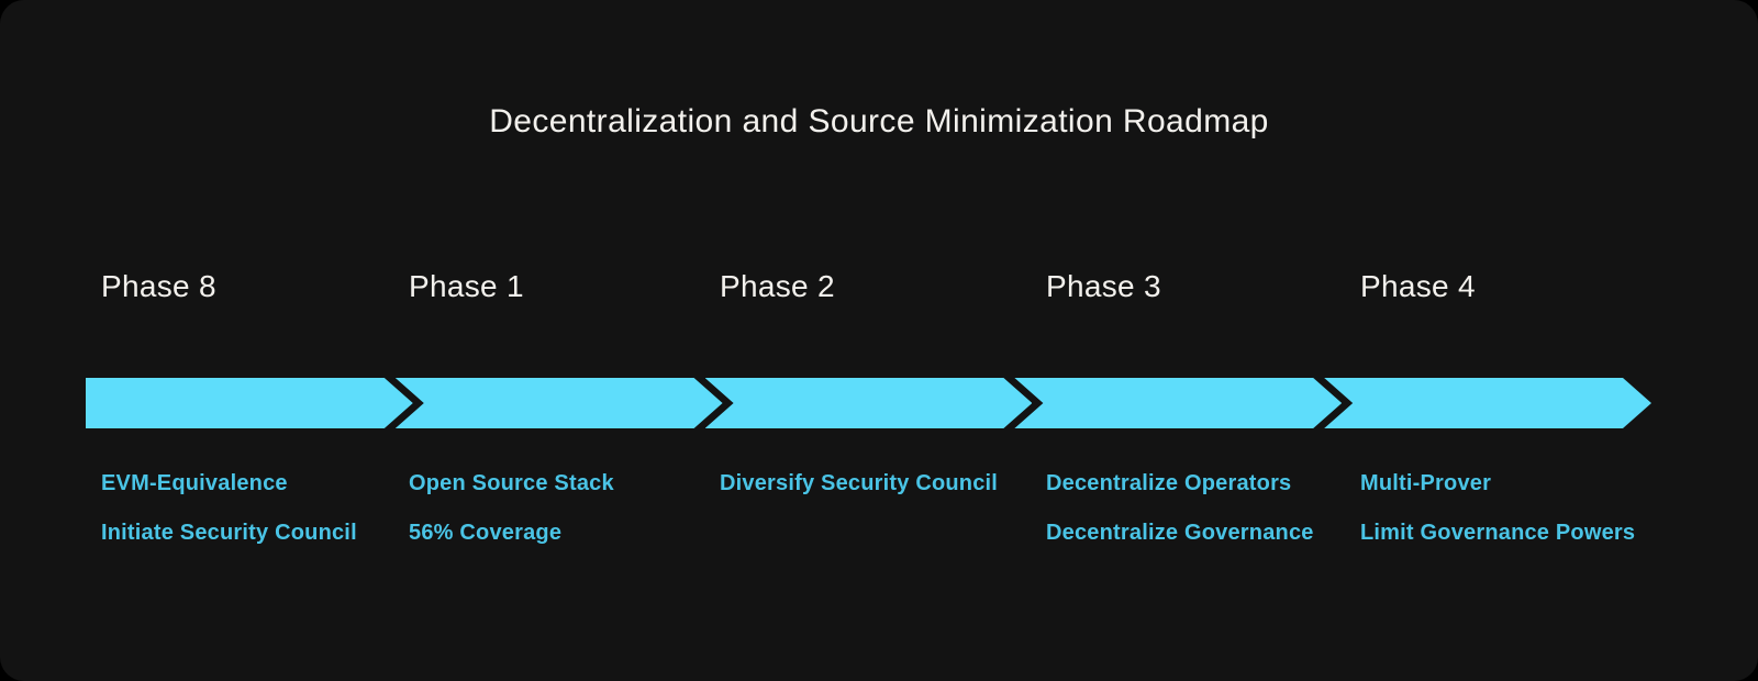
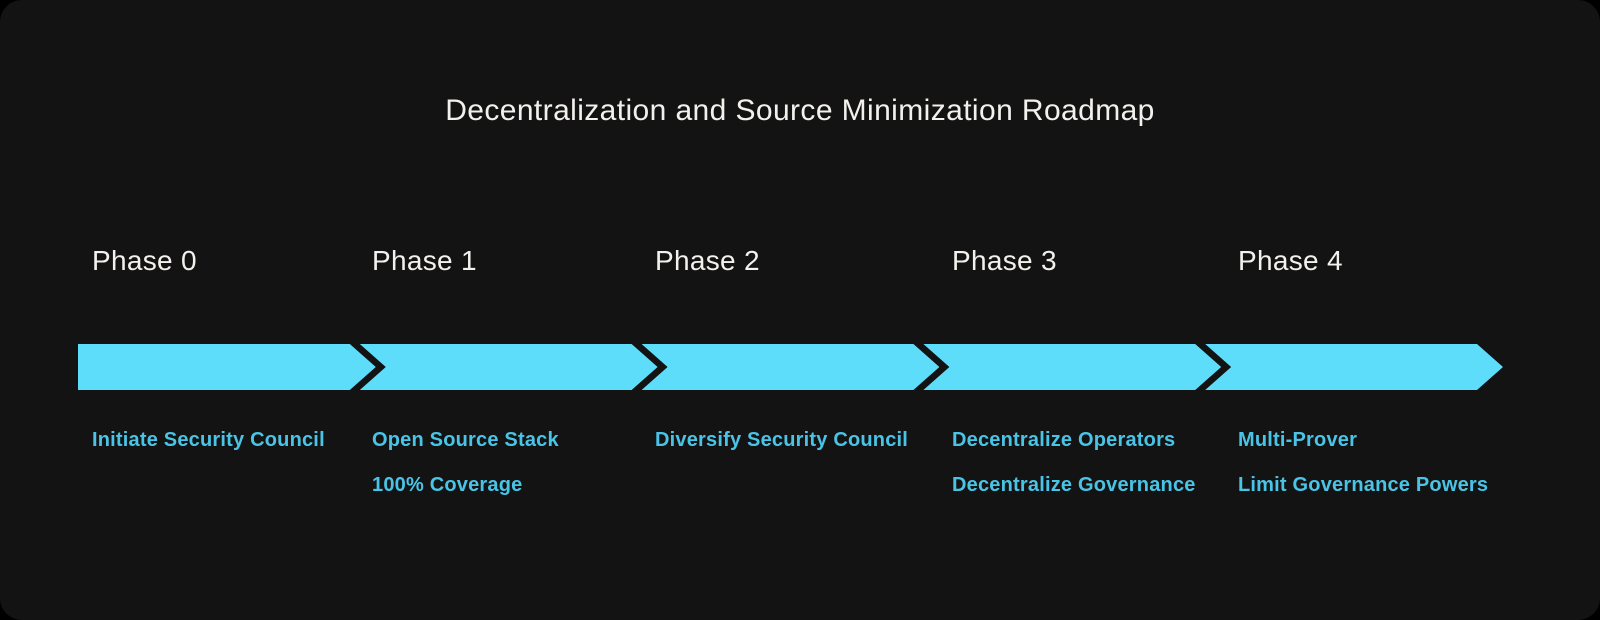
  Decentralization and Source Minimization Roadmap
- Phase 8
+ Phase 0
- EVM-Equivalence
  Initiate Security Council
  Phase 1
  Open Source Stack
- 56% Coverage
+ 100% Coverage
  Phase 2
  Diversify Security Council
  Phase 3
  Decentralize Operators
  Decentralize Governance
  Phase 4
  Multi-Prover
  Limit Governance Powers
